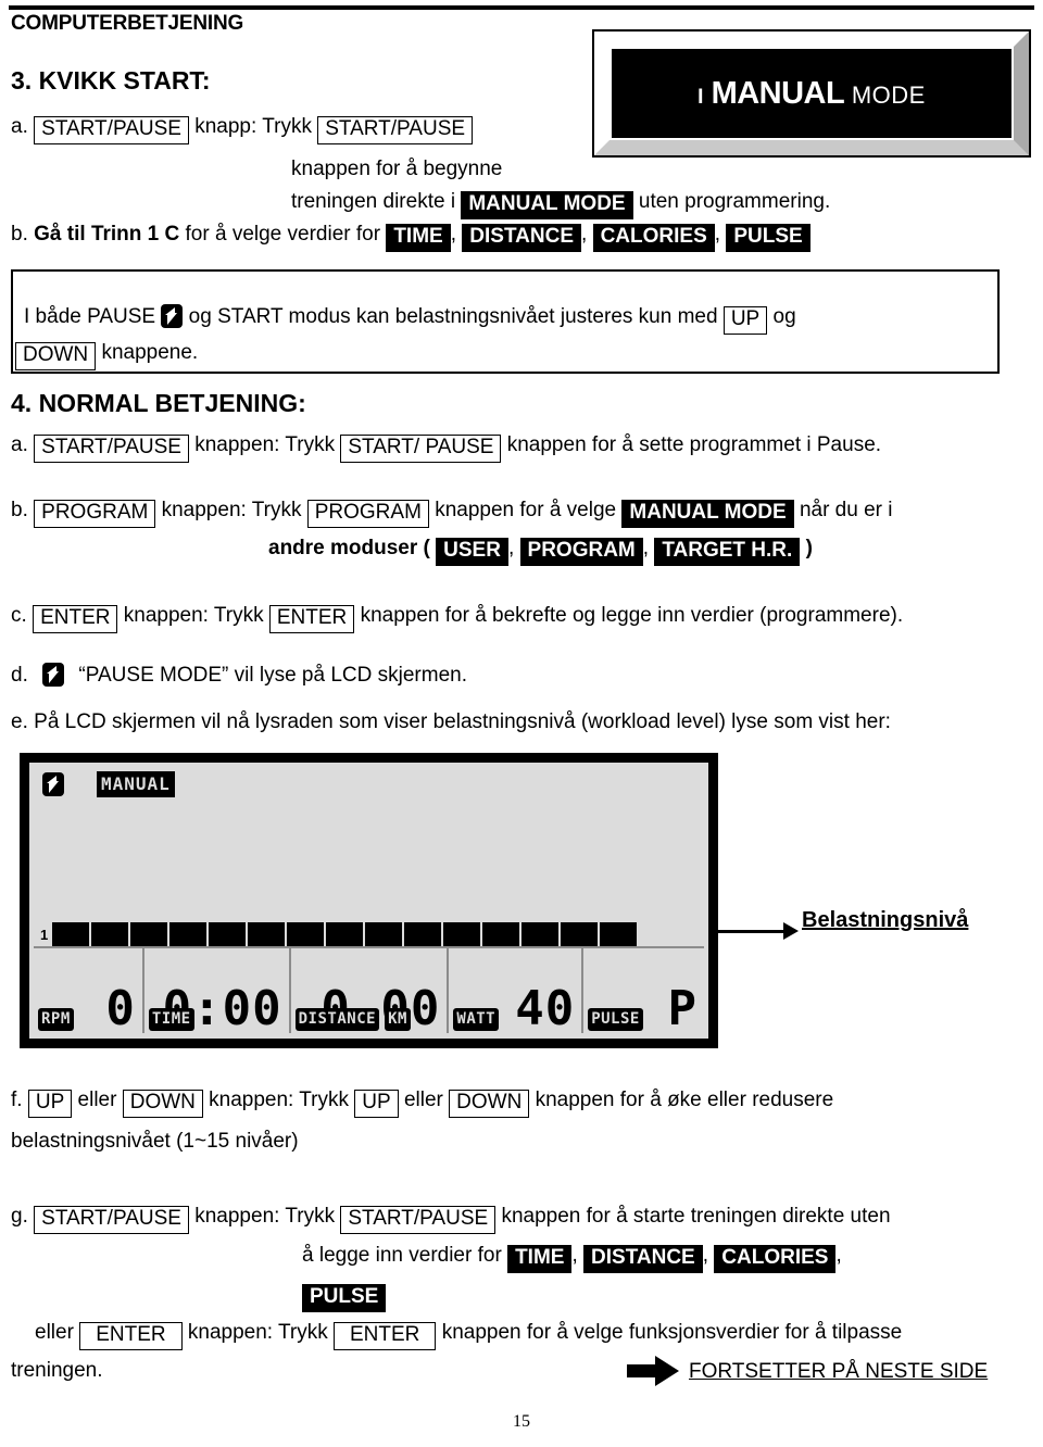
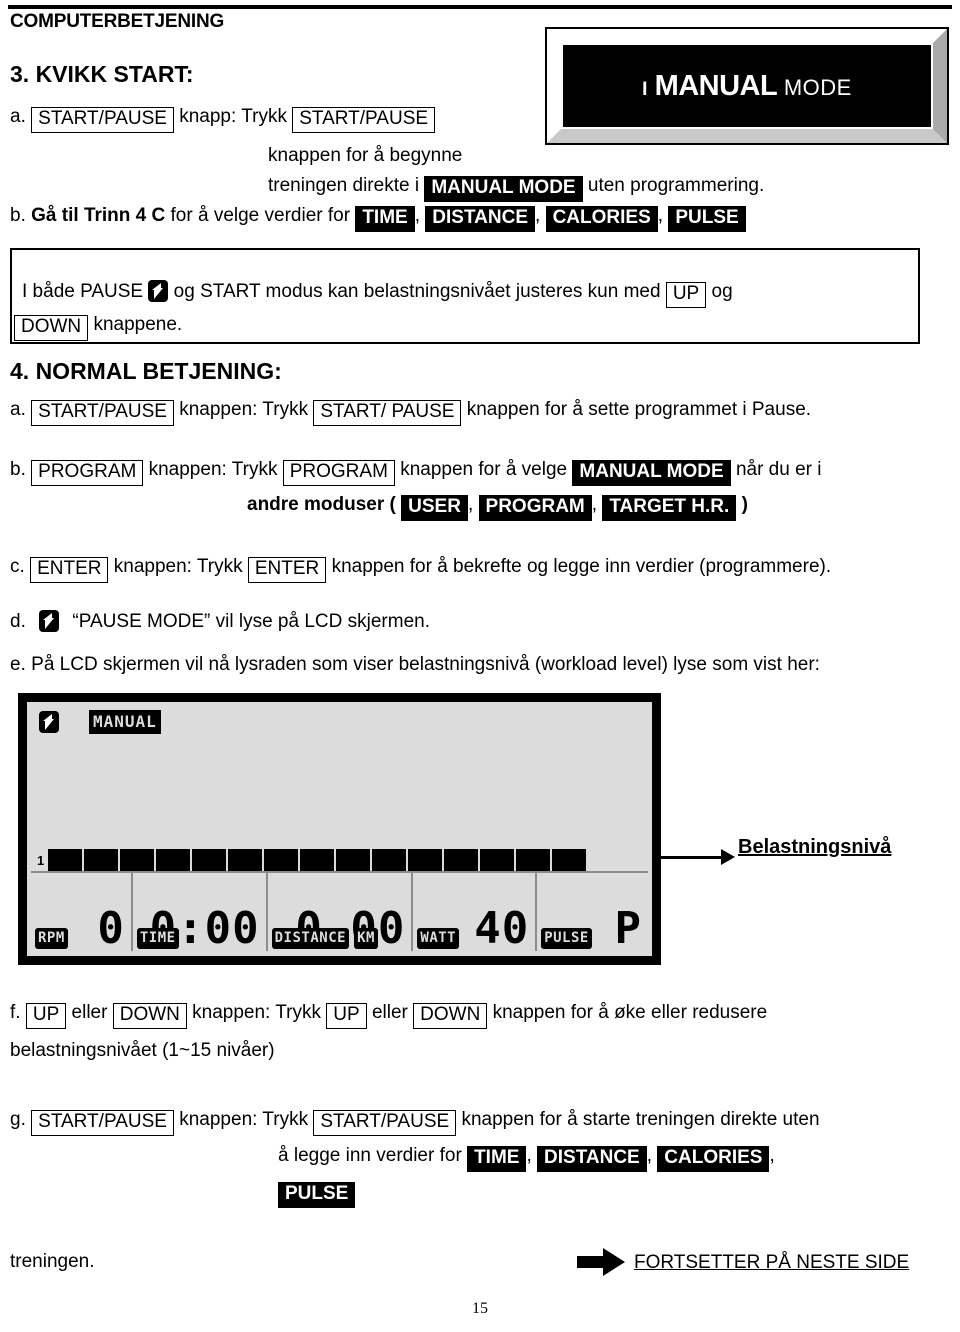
  COMPUTERBETJENING
  I MANUAL MODE
  3. KVIKK START:
  a. START/PAUSE knapp: Trykk START/PAUSE
  knappen for å begynne
  treningen direkte i MANUAL MODE uten programmering.
- b. Gå til Trinn 1 C for å velge verdier for TIME , DISTANCE , CALORIES , PULSE
+ b. Gå til Trinn 4 C for å velge verdier for TIME , DISTANCE , CALORIES , PULSE
  I både PAUSE og START modus kan belastningsnivået justeres kun med UP og
  DOWN knappene.
  4. NORMAL BETJENING:
  a. START/PAUSE knappen: Trykk START/ PAUSE knappen for å sette programmet i Pause.
  b. PROGRAM knappen: Trykk PROGRAM knappen for å velge MANUAL MODE når du er i
  andre moduser ( USER , PROGRAM , TARGET H.R. )
  c. ENTER knappen: Trykk ENTER knappen for å bekrefte og legge inn verdier (programmere).
  d. “PAUSE MODE” vil lyse på LCD skjermen.
  e. På LCD skjermen vil nå lysraden som viser belastningsnivå (workload level) lyse som vist her:
  MANUAL
  1
  0
  RPM
  :00
  TIME
  DISTANCE
  KM
  40
  WATT
  P
  PULSE
  Belastningsnivå
  f. UP eller DOWN knappen: Trykk UP eller DOWN knappen for å øke eller redusere
  belastningsnivået (1~15 nivåer)
  g. START/PAUSE knappen: Trykk START/PAUSE knappen for å starte treningen direkte uten
  å legge inn verdier for TIME , DISTANCE , CALORIES ,
  PULSE
- eller ENTER knappen: Trykk ENTER knappen for å velge funksjonsverdier for å tilpasse
  treningen.
  FORTSETTER PÅ NESTE SIDE
  15
